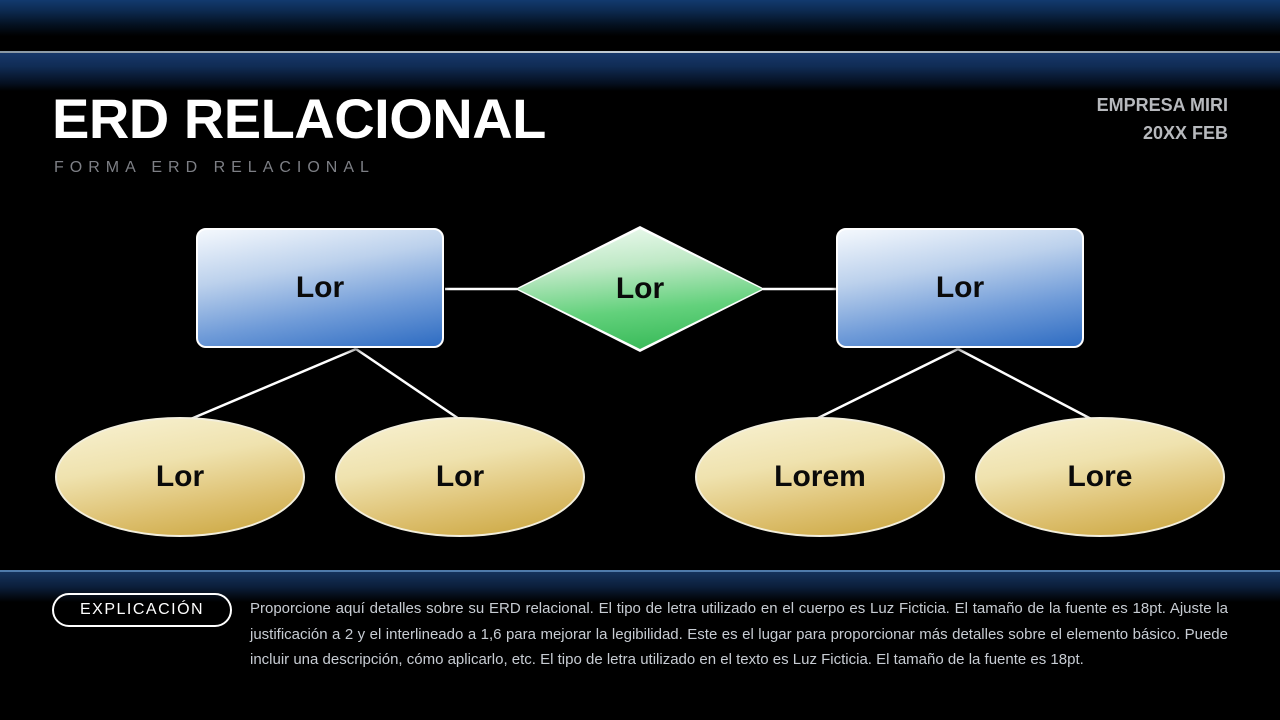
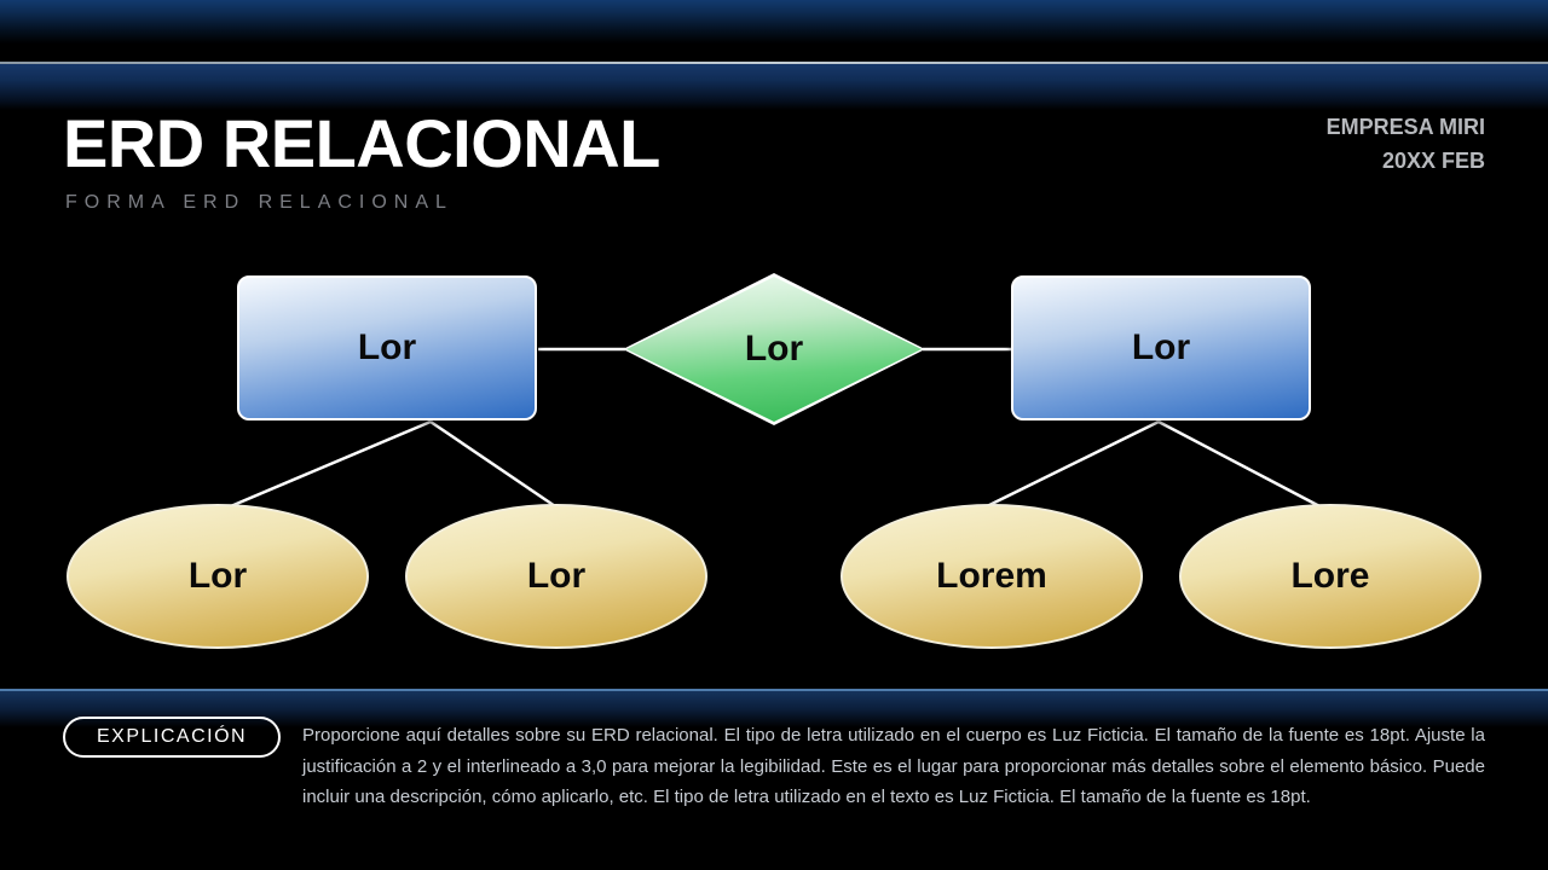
  ERD RELACIONAL
  FORMA ERD RELACIONAL
  EMPRESA MIRI
  20XX FEB
  Lor
  Lor
  Lor
  Lor
  Lor
  Lorem
  Lore
  EXPLICACIÓN
- Proporcione aquí detalles sobre su ERD relacional. El tipo de letra utilizado en el cuerpo es Luz Ficticia. El tamaño de la fuente es 18pt. Ajuste la justificación a 2 y el interlineado a 1,6 para mejorar la legibilidad. Este es el lugar para proporcionar más detalles sobre el elemento básico. Puede incluir una descripción, cómo aplicarlo, etc. El tipo de letra utilizado en el texto es Luz Ficticia. El tamaño de la fuente es 18pt.
+ Proporcione aquí detalles sobre su ERD relacional. El tipo de letra utilizado en el cuerpo es Luz Ficticia. El tamaño de la fuente es 18pt. Ajuste la justificación a 2 y el interlineado a 3,0 para mejorar la legibilidad. Este es el lugar para proporcionar más detalles sobre el elemento básico. Puede incluir una descripción, cómo aplicarlo, etc. El tipo de letra utilizado en el texto es Luz Ficticia. El tamaño de la fuente es 18pt.
